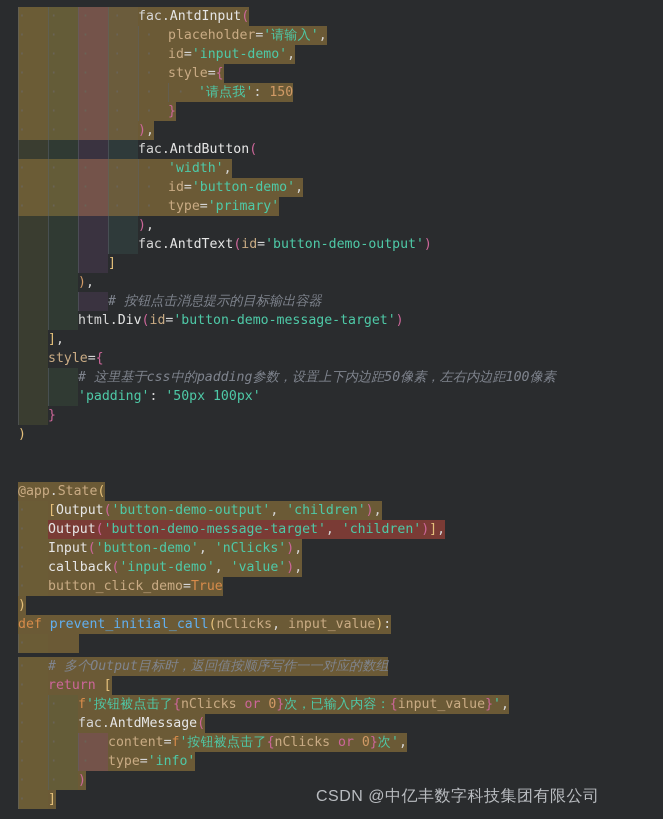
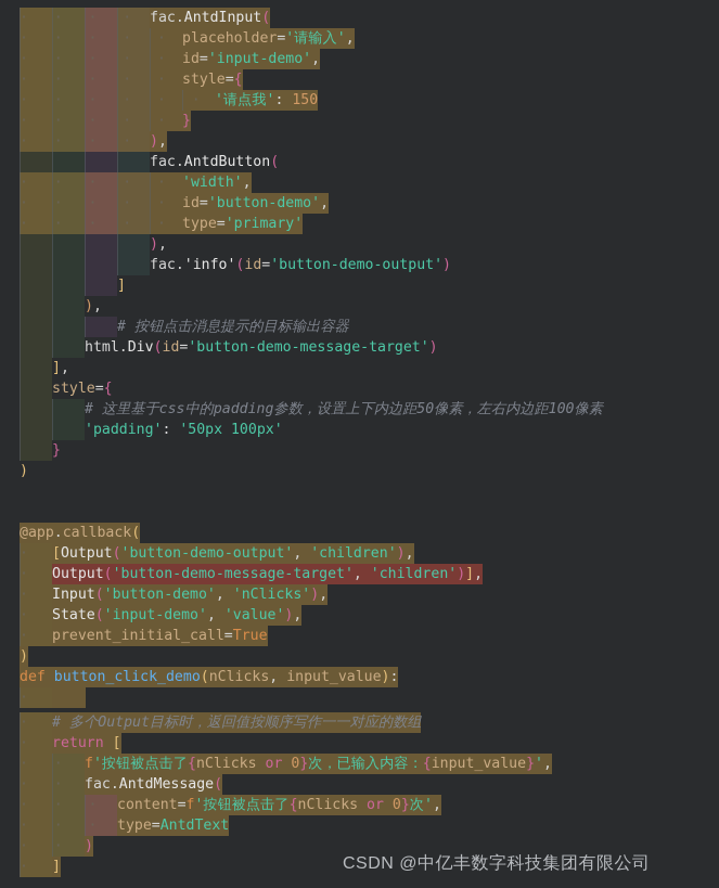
  · · · · fac.AntdInput(
  · · · · · placeholder='请输入',
  · · · · · id='input-demo',
  · · · · · style={
  · · · · · · '请点我': 150
  · · · · · }
  · · · · ),
  fac.AntdButton(
  · · · · · 'width',
  · · · · · id='button-demo',
  · · · · · type='primary'
  ),
- fac.AntdText(id='button-demo-output')
+ fac.'info'(id='button-demo-output')
  ]
  ),
  # 按钮点击消息提示的目标输出容器
  html.Div(id='button-demo-message-target')
  ],
  style={
  # 这里基于css中的padding参数，设置上下内边距50像素，左右内边距100像素
  'padding': '50px 100px'
  }
  )
- @app.State(
+ @app.callback(
  · [Output('button-demo-output', 'children'),
  · Output('button-demo-message-target', 'children')],
  · Input('button-demo', 'nClicks'),
- · callback('input-demo', 'value'),
+ · State('input-demo', 'value'),
- · button_click_demo=True
+ · prevent_initial_call=True
  )
- def prevent_initial_call(nClicks, input_value):
+ def button_click_demo(nClicks, input_value):
  ·
  · # 多个Output目标时，返回值按顺序写作一一对应的数组
  · return [
  · · f'按钮被点击了{nClicks or 0}次，已输入内容：{input_value}',
  · · fac.AntdMessage(
  · · · content=f'按钮被点击了{nClicks or 0}次',
- · · · type='info'
+ · · · type=AntdText
  · · )
  · ]
  CSDN @中亿丰数字科技集团有限公司
